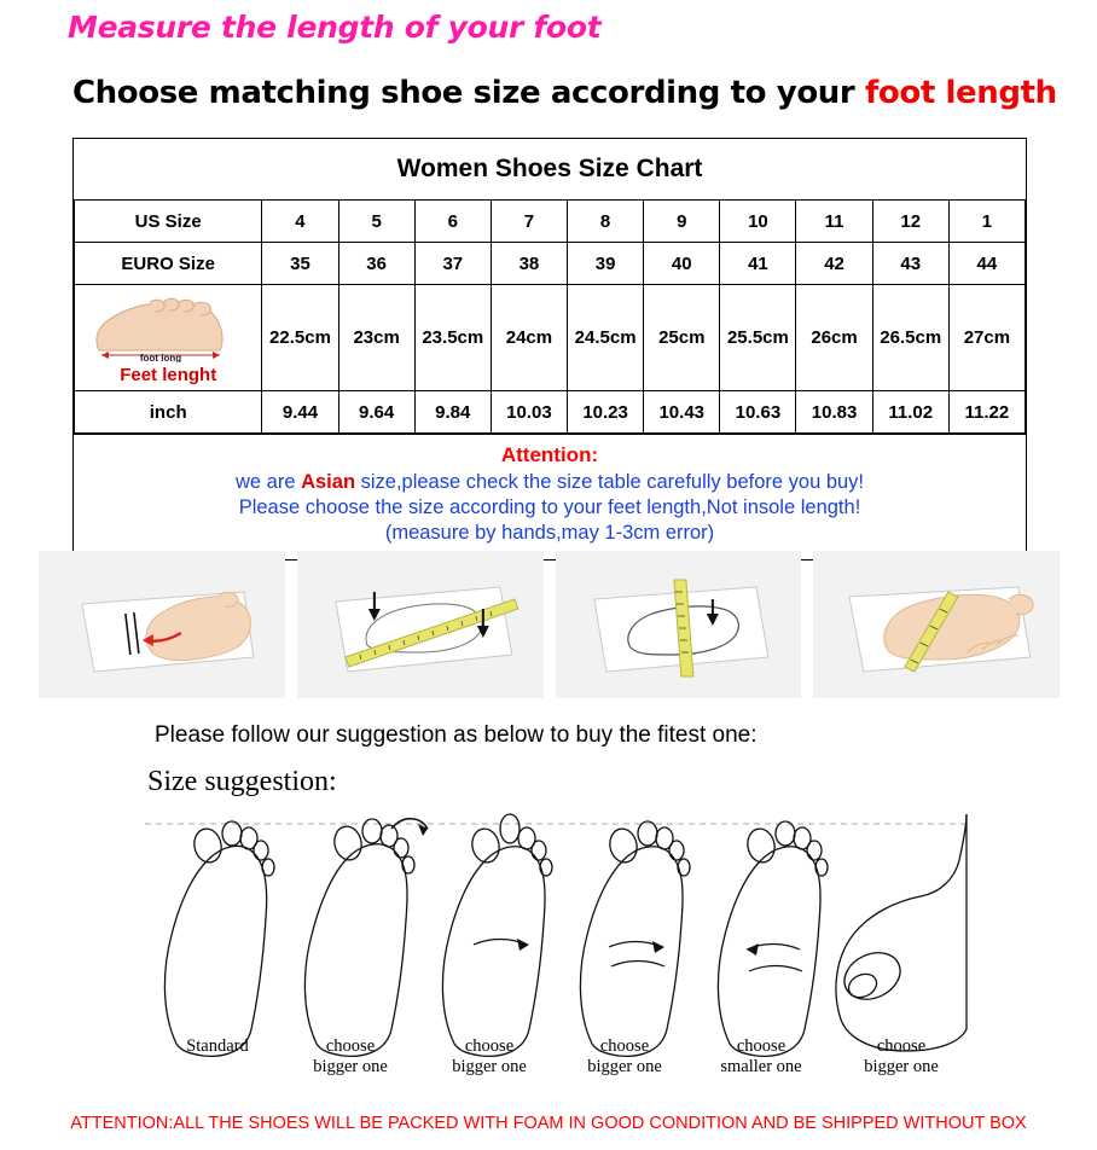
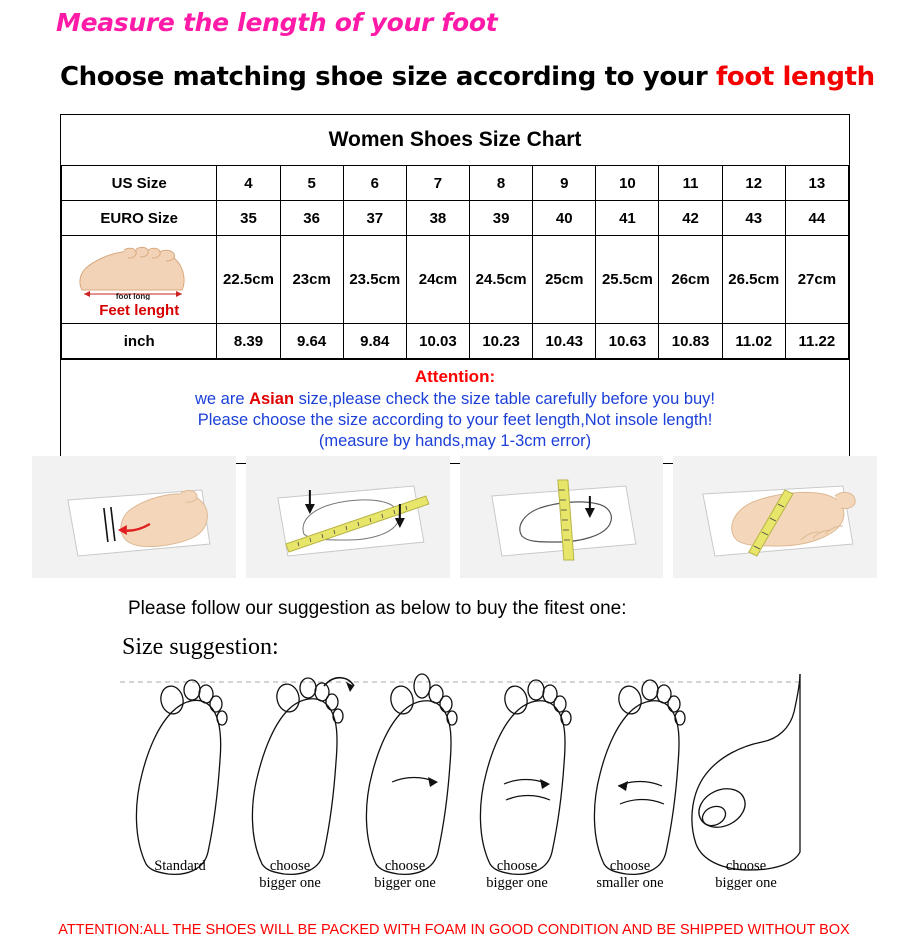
  Measure the length of your foot
  Choose matching shoe size according to your foot length
  Women Shoes Size Chart
- US Size	4	5	6	7	8	9	10	11	12	1
+ US Size	4	5	6	7	8	9	10	11	12	13
  EURO Size	35	36	37	38	39	40	41	42	43	44
  foot long Feet lenght	22.5cm	23cm	23.5cm	24cm	24.5cm	25cm	25.5cm	26cm	26.5cm	27cm
- inch	9.44	9.64	9.84	10.03	10.23	10.43	10.63	10.83	11.02	11.22
+ inch	8.39	9.64	9.84	10.03	10.23	10.43	10.63	10.83	11.02	11.22
  Attention:
  we are Asian size,please check the size table carefully before you buy!
  Please choose the size according to your feet length,Not insole length!
  (measure by hands,may 1-3cm error)
  Please follow our suggestion as below to buy the fitest one:
  Size suggestion:
  Standard
  choose
  bigger one
  choose
  bigger one
  choose
  bigger one
  choose
  smaller one
  choose
  bigger one
  ATTENTION:ALL THE SHOES WILL BE PACKED WITH FOAM IN GOOD CONDITION AND BE SHIPPED WITHOUT BOX
